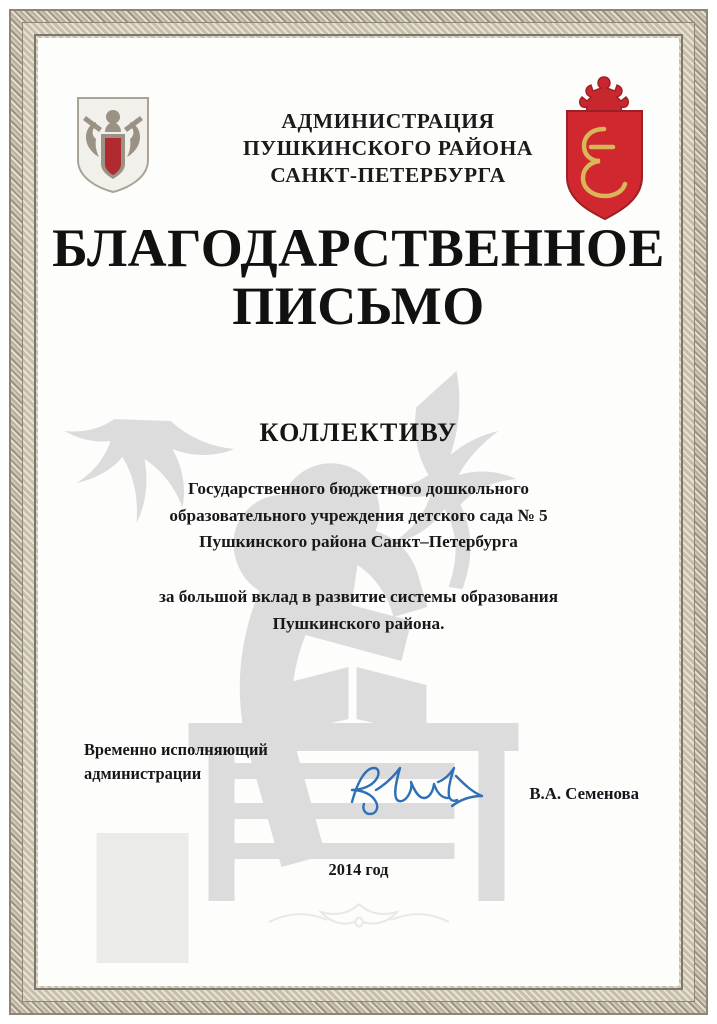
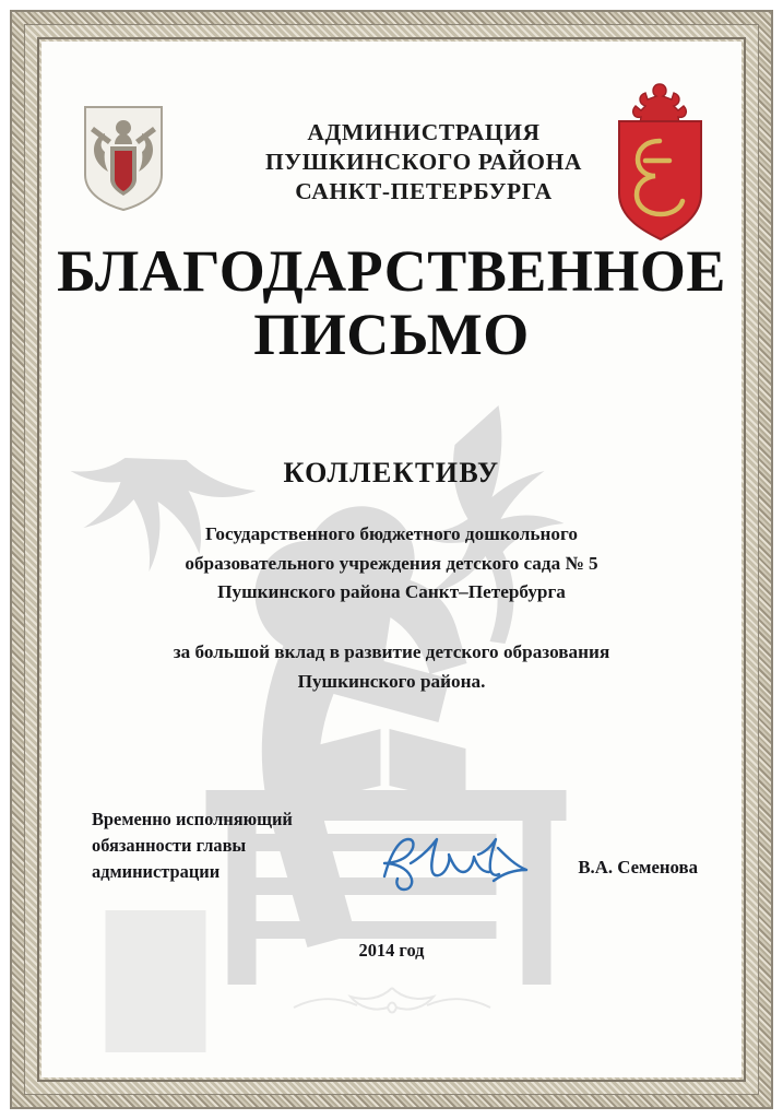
  АДМИНИСТРАЦИЯ
  ПУШКИНСКОГО РАЙОНА
  САНКТ-ПЕТЕРБУРГА
  БЛАГОДАРСТВЕННОЕ
  ПИСЬМО
  КОЛЛЕКТИВУ
  Государственного бюджетного дошкольного
  образовательного учреждения детского сада № 5
  Пушкинского района Санкт–Петербурга
- за большой вклад в развитие системы образования
+ за большой вклад в развитие детского образования
  Пушкинского района.
  Временно исполняющий
+ обязанности главы
  администрации
  В.А. Семенова
  2014 год
